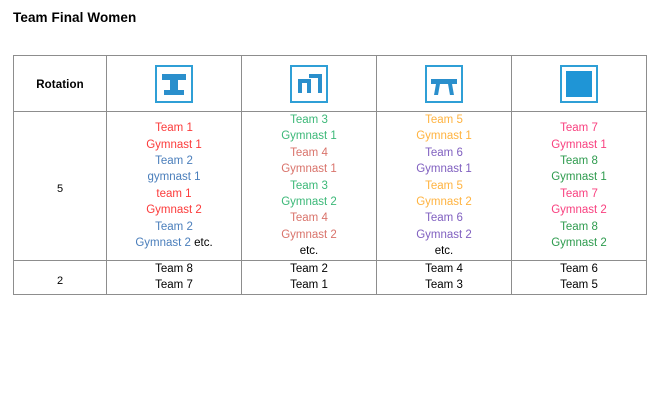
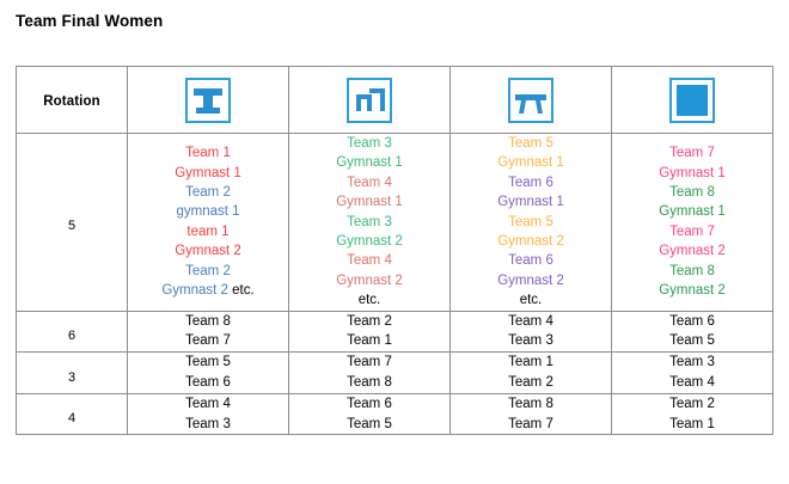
  Team Final Women
  Rotation
  5	Team 1Gymnast 1Team 2gymnast 1team 1Gymnast 2Team 2Gymnast 2 etc.	Team 3Gymnast 1Team 4Gymnast 1Team 3Gymnast 2Team 4Gymnast 2etc.	Team 5Gymnast 1Team 6Gymnast 1Team 5Gymnast 2Team 6Gymnast 2etc.	Team 7Gymnast 1Team 8Gymnast 1Team 7Gymnast 2Team 8Gymnast 2
- 2	Team 8Team 7	Team 2Team 1	Team 4Team 3	Team 6Team 5
+ 6	Team 8Team 7	Team 2Team 1	Team 4Team 3	Team 6Team 5
+ 3	Team 5Team 6	Team 7Team 8	Team 1Team 2	Team 3Team 4
+ 4	Team 4Team 3	Team 6Team 5	Team 8Team 7	Team 2Team 1
